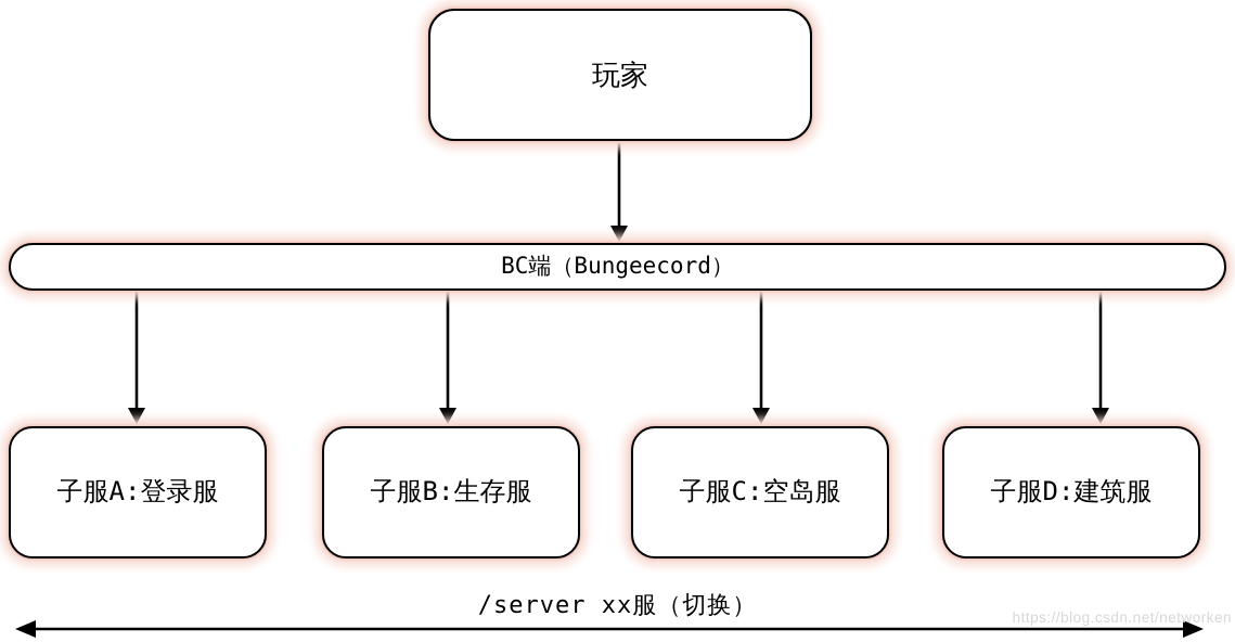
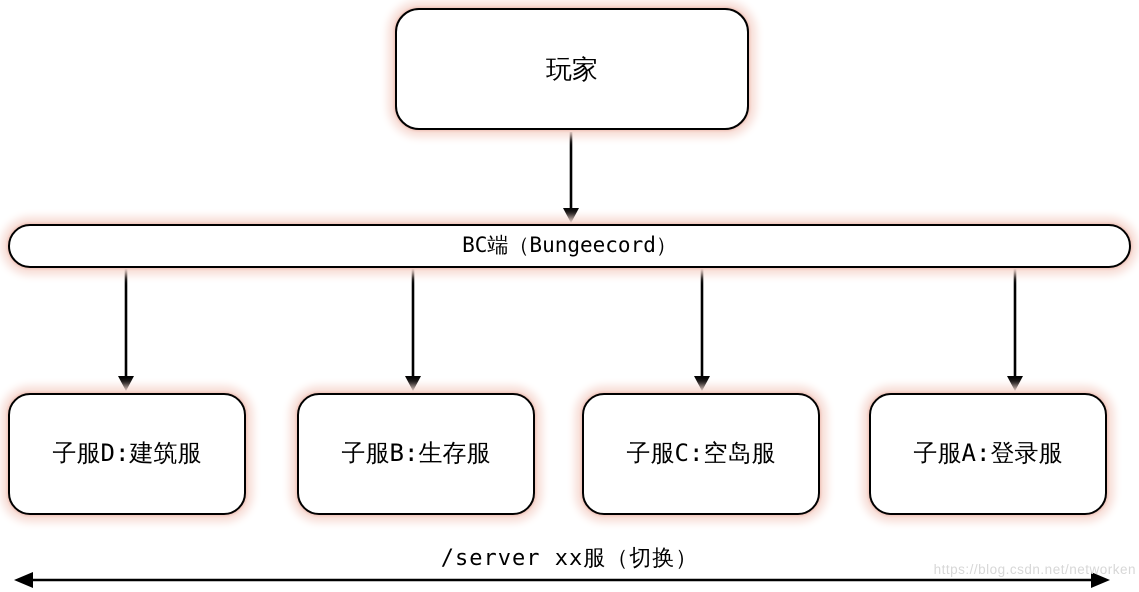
  玩家
  BC端（Bungeecord）
- 子服A:登录服
+ 子服D:建筑服
  子服B:生存服
  子服C:空岛服
- 子服D:建筑服
+ 子服A:登录服
  /server xx服（切换）
  https://blog.csdn.net/networken
